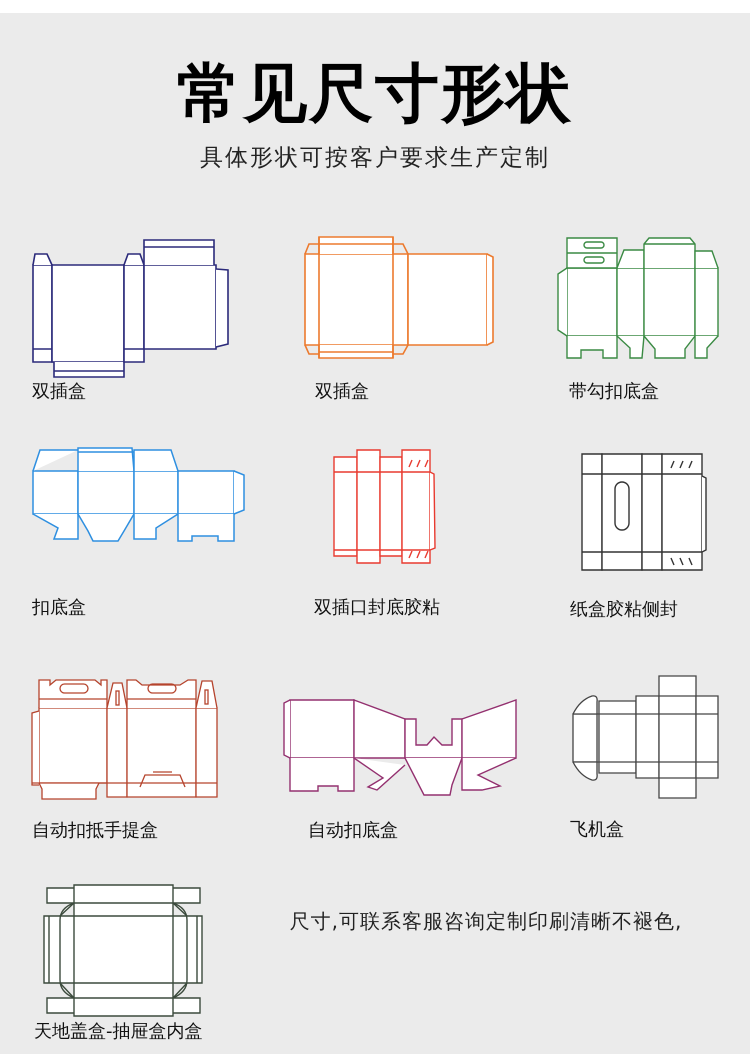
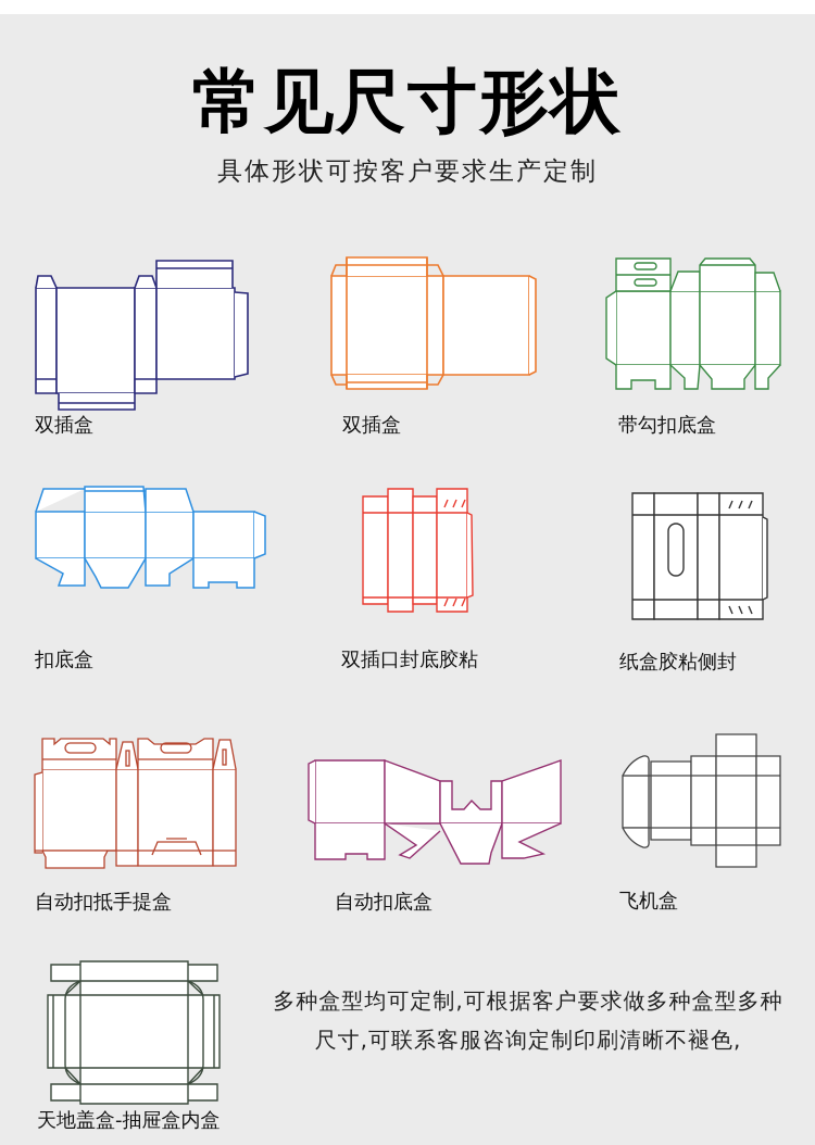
  常见尺寸形状
  具体形状可按客户要求生产定制
  双插盒
  双插盒
  带勾扣底盒
  扣底盒
  双插口封底胶粘
  纸盒胶粘侧封
  自动扣抵手提盒
  自动扣底盒
  飞机盒
  天地盖盒-抽屉盒内盒
+ 多种盒型均可定制,可根据客户要求做多种盒型多种
  尺寸,可联系客服咨询定制印刷清晰不褪色,
